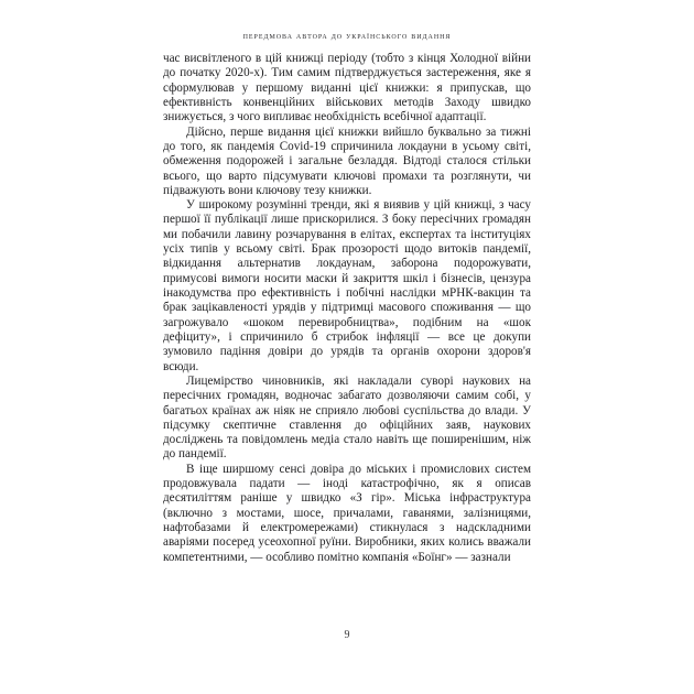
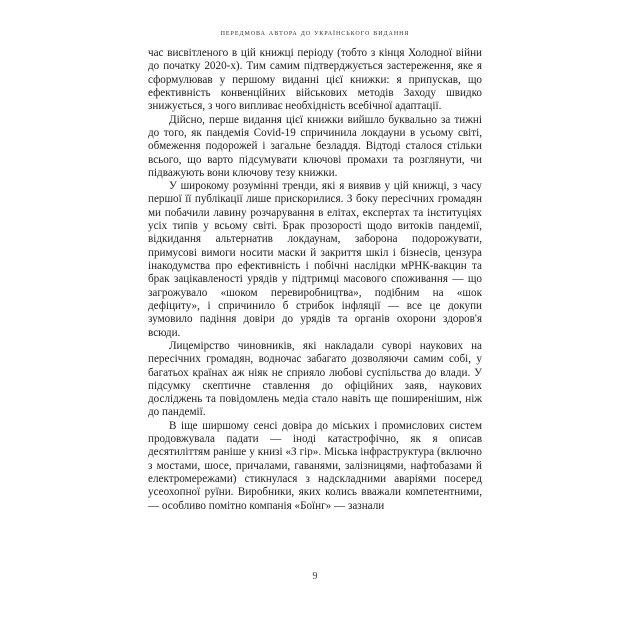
  передмова автора до українського видання
  час висвітленого в цій книжці періоду (тобто з кінця Холодної війни до початку 2020-х). Тим самим підтверджується застереження, яке я сформулював у першому виданні цієї книжки: я припускав, що ефективність конвенційних військових методів Заходу швидко знижується, з чого випливає необхідність всебічної адаптації.
  Дійсно, перше видання цієї книжки вийшло буквально за тижні до того, як пандемія Covid-19 спричинила локдауни в усьому світі, обмеження подорожей і загальне безладдя. Відтоді сталося стільки всього, що варто підсумувати ключові промахи та розглянути, чи підважують вони ключову тезу книжки.
  У широкому розумінні тренди, які я виявив у цій книжці, з часу першої її публікації лише прискорилися. З боку пересічних громадян ми побачили лавину розчарування в елітах, експертах та інституціях усіх типів у всьому світі. Брак прозорості щодо витоків пандемії, відкидання альтернатив локдаунам, заборона подорожувати, примусові вимоги носити маски й закриття шкіл і бізнесів, цензура інакодумства про ефективність і побічні наслідки мРНК-вакцин та брак зацікавленості урядів у підтримці масового споживання — що загрожувало «шоком перевиробництва», подібним на «шок дефіциту», і спричинило б стрибок інфляції — все це докупи зумовило падіння довіри до урядів та органів охорони здоров'я всюди.
  Лицемірство чиновників, які накладали суворі наукових на пересічних громадян, водночас забагато дозволяючи самим собі, у багатьох країнах аж ніяк не сприяло любові суспільства до влади. У підсумку скептичне ставлення до офіційних заяв, наукових досліджень та повідомлень медіа стало навіть ще поширенішим, ніж до пандемії.
- В іще ширшому сенсі довіра до міських і промислових систем продовжувала падати — іноді катастрофічно, як я описав десятиліттям раніше у швидко «З гір». Міська інфраструктура (включно з мостами, шосе, причалами, гаванями, залізницями, нафтобазами й електромережами) стикнулася з надскладними аваріями посеред усеохопної руїни. Виробники, яких колись вважали компетентними, — особливо помітно компанія «Боїнг» — зазнали
+ В іще ширшому сенсі довіра до міських і промислових систем продовжувала падати — іноді катастрофічно, як я описав десятиліттям раніше у книзі «З гір». Міська інфраструктура (включно з мостами, шосе, причалами, гаванями, залізницями, нафтобазами й електромережами) стикнулася з надскладними аваріями посеред усеохопної руїни. Виробники, яких колись вважали компетентними, — особливо помітно компанія «Боїнг» — зазнали
  9
